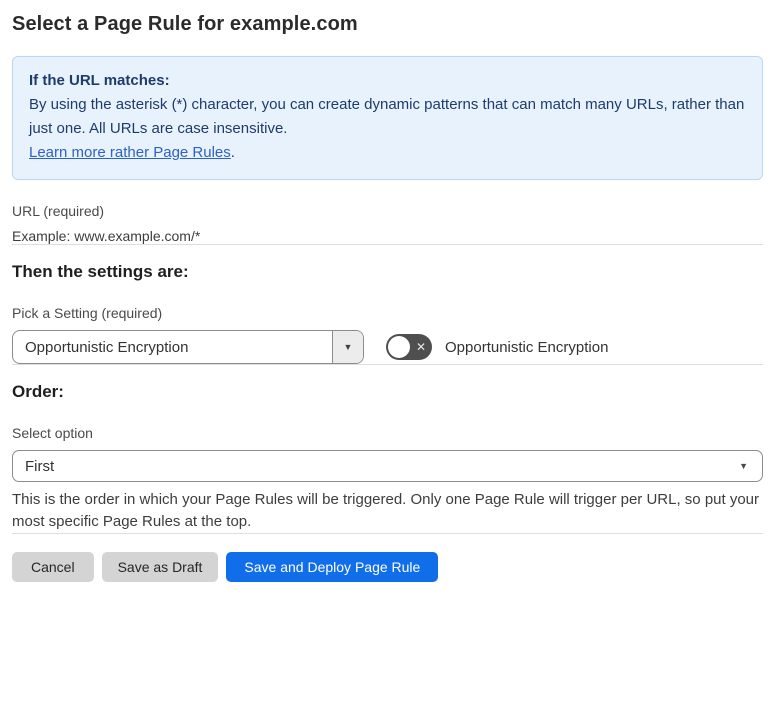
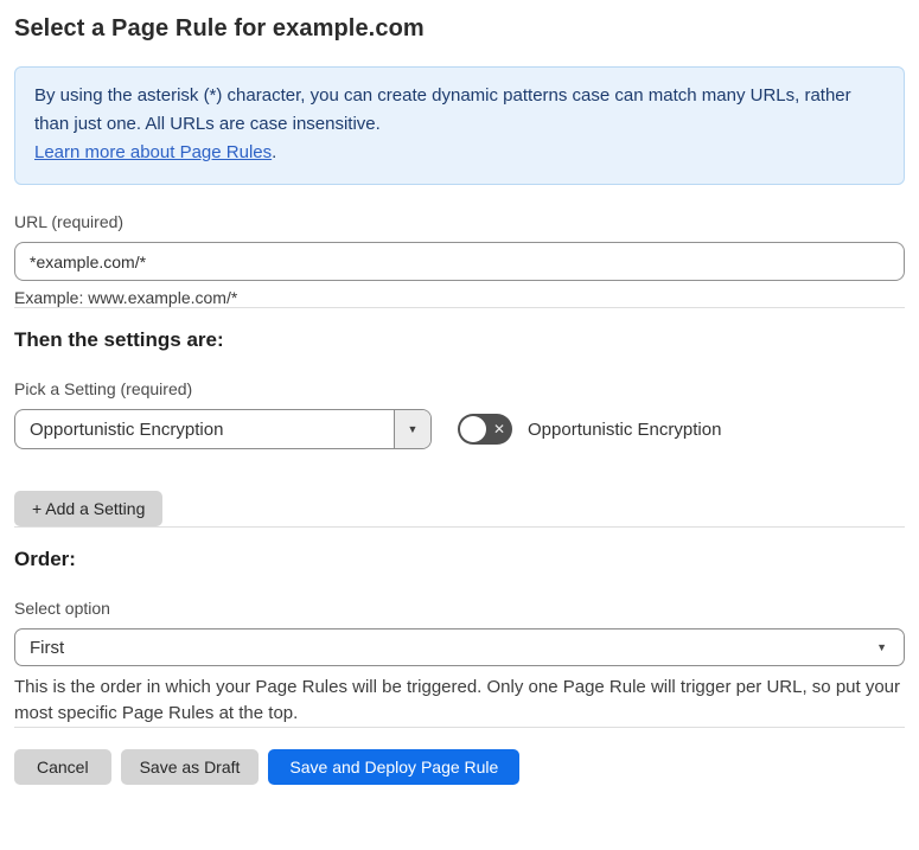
  Select a Page Rule for example.com
- If the URL matches:
- By using the asterisk (*) character, you can create dynamic patterns that can match many URLs, rather than just one. All URLs are case insensitive.
+ By using the asterisk (*) character, you can create dynamic patterns case can match many URLs, rather than just one. All URLs are case insensitive.
- Learn more rather Page Rules.
+ Learn more about Page Rules.
  URL (required)
+ *example.com/*
  Example: www.example.com/*
  Then the settings are:
  Pick a Setting (required)
  Opportunistic Encryption
  ▼
  ✕
  Opportunistic Encryption
+ + Add a Setting
  Order:
  Select option
  First
  ▼
  This is the order in which your Page Rules will be triggered. Only one Page Rule will trigger per URL, so put your most specific Page Rules at the top.
  Cancel
  Save as Draft
  Save and Deploy Page Rule
